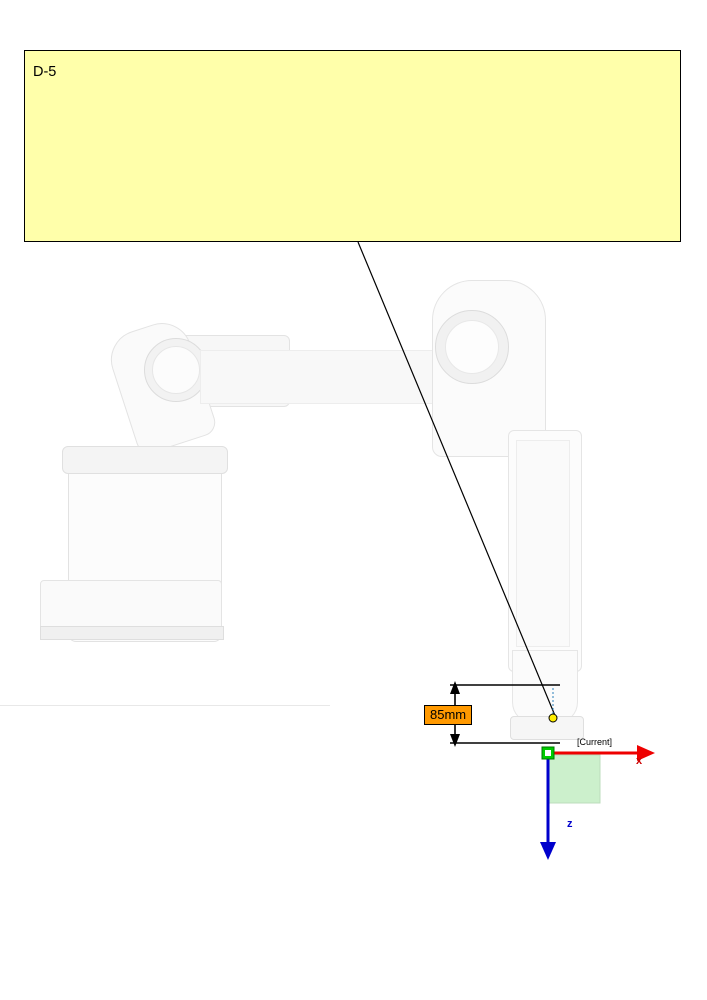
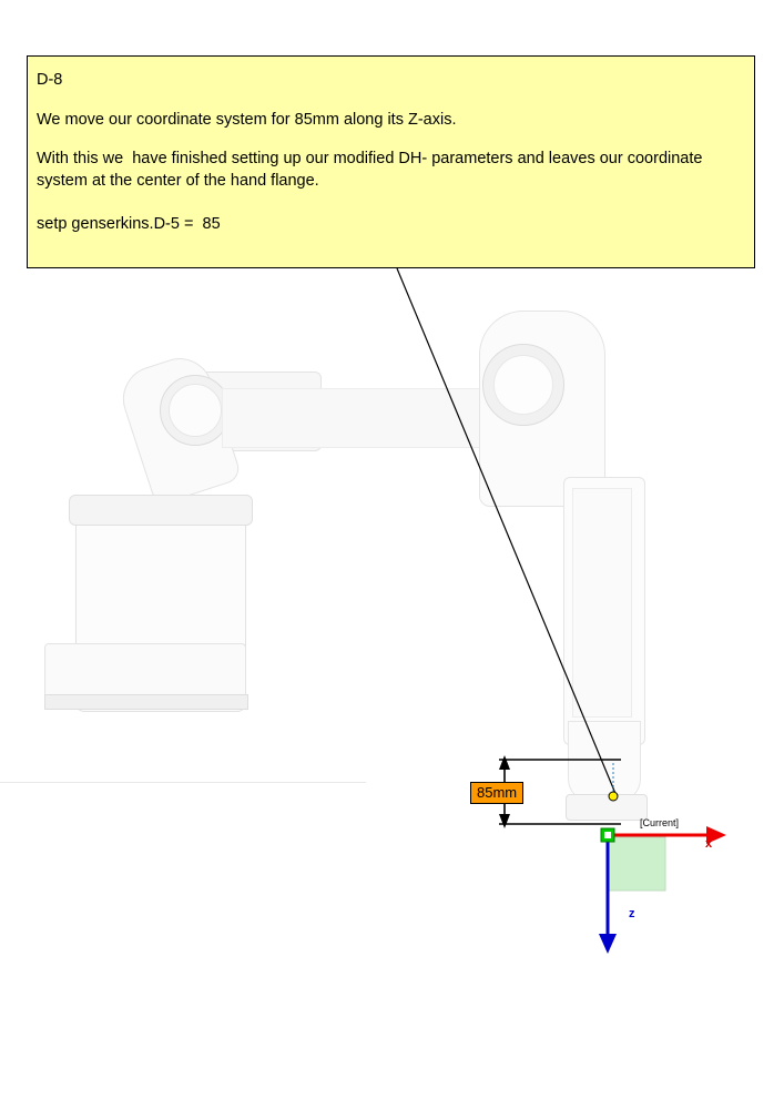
  85mm
  [Current]
  x
  z
- D-5
+ D-8
+ We move our coordinate system for 85mm along its Z-axis.
+ With this we have finished setting up our modified DH- parameters and leaves our coordinate system at the center of the hand flange.
+ setp genserkins.D-5 = 85
